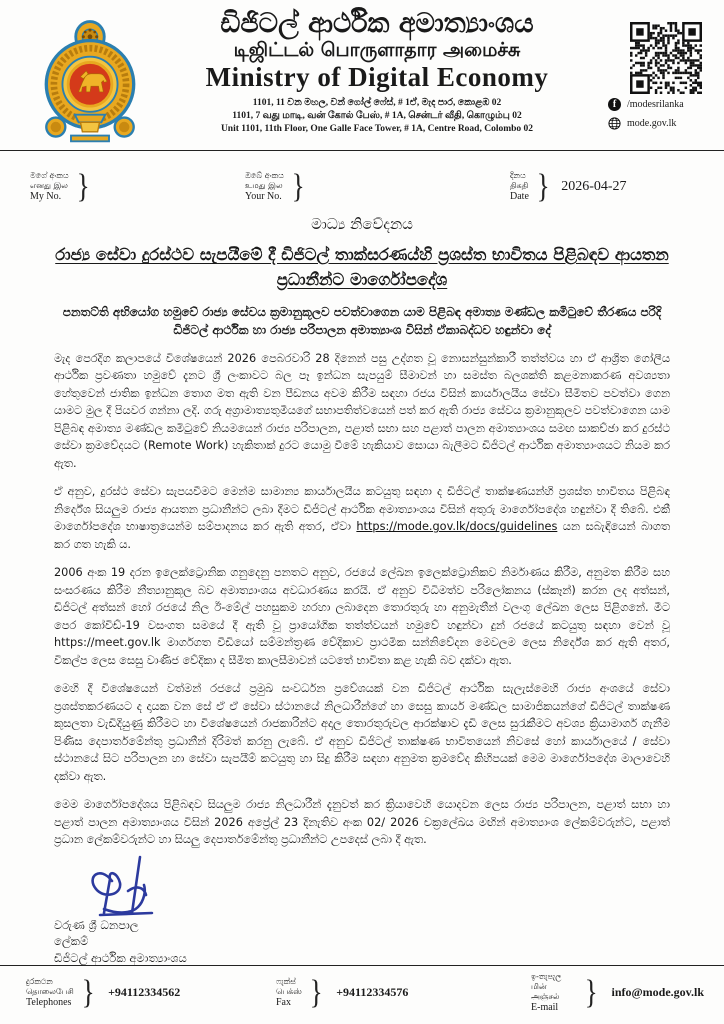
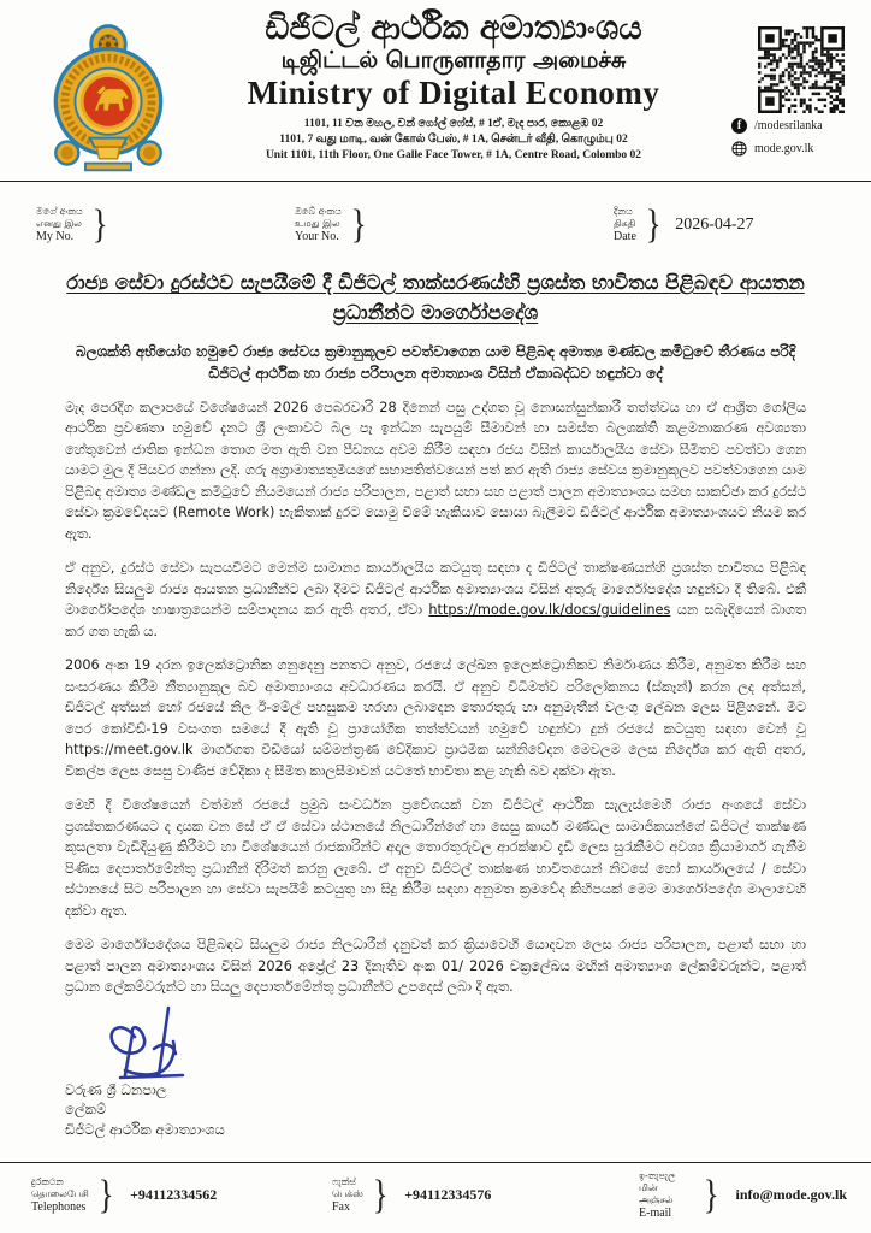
  ඩිජිටල් ආර්ථික අමාත්‍යාංශය
  டிஜிட்டல் பொருளாதார அமைச்சு
  Ministry of Digital Economy
  1101, 11 වන මහල, වන් ගෝල් ෆේස්, # 1ඒ, මැද පාර, කොළඹ 02
  1101, 7 வது மாடி, வன் கோல் பேஸ், # 1A, சென்டர் வீதி, கொழும்பு 02
  Unit 1101, 11th Floor, One Galle Face Tower, # 1A, Centre Road, Colombo 02
  f
  /modesrilanka
  mode.gov.lk
  මගේ අංකය
  எனது இல
  My No.
  }
  ඔබේ අංකය
  உமது இல
  Your No.
  }
  දිනය
  திகதி
  Date
  }
  2026-04-27
- මාධ්‍ය නිවේදනය
  රාජ්‍ය සේවා දුරස්ථව සැපයීමේ දී ඩිජිටල් තාක්සරණය්හි ප්‍රශස්ත භාවිතය පිළිබඳව ආයතන ප්‍රධානීන්ට මාර්ගෝපදේශ
- පනතට්ති අභියෝග හමුවේ රාජ්‍ය සේවය ක්‍රමානුකූලව පවත්වාගෙන යාම පිළිබඳ අමාත්‍ය මණ්ඩල කමිටුවේ තීරණය පරිදි ඩිජිටල් ආර්ථික හා රාජ්‍ය පරිපාලන අමාත්‍යාංශ විසින් ඒකාබද්ධව හඳුන්වා දේ
+ බලශක්ති අභියෝග හමුවේ රාජ්‍ය සේවය ක්‍රමානුකූලව පවත්වාගෙන යාම පිළිබඳ අමාත්‍ය මණ්ඩල කමිටුවේ තීරණය පරිදි ඩිජිටල් ආර්ථික හා රාජ්‍ය පරිපාලන අමාත්‍යාංශ විසින් ඒකාබද්ධව හඳුන්වා දේ
  මැද පෙරදිග කලාපයේ විශේෂයෙන් 2026 පෙබරවාරි 28 දිනෙන් පසු උද්ගත වූ නොසන්සුන්කාරී තත්ත්වය හා ඒ ආශ්‍රිත ගෝලීය ආර්ථික ප්‍රවණතා හමුවේ දැනට ශ්‍රී ලංකාවට බල පෑ ඉන්ධන සැපයුම් සීමාවන් හා සමස්ත බලශක්ති කළමනාකරණ අවශ්‍යතා හේතුවෙන් ජාතික ඉන්ධන තොග මත ඇති වන පීඩනය අවම කිරීම සඳහා රජය විසින් කාර්යාලයීය සේවා සීමිතව පවත්වා ගෙන යාමට මුල දී පියවර ගන්නා ලදි. ගරු අග්‍රාමාත්‍යතුමීයගේ සභාපතිත්වයෙන් පත් කර ඇති රාජ්‍ය සේවය ක්‍රමානුකූලව පවත්වාගෙන යාම පිළිබඳ අමාත්‍ය මණ්ඩල කමිටුවේ නියමයෙන් රාජ්‍ය පරිපාලන, පළාත් සභා සහ පළාත් පාලන අමාත්‍යාංශය සමඟ සාකච්ඡා කර දුරස්ථ සේවා ක්‍රමවේදයට (Remote Work) හැකිතාක් දුරට යොමු වීමේ හැකියාව සොයා බැලීමට ඩිජිටල් ආර්ථික අමාත්‍යාංශයට නියම කර ඇත.
  ඒ අනුව, දුරස්ථ සේවා සැපයවීමට මෙන්ම සාමාන්‍ය කාර්යාලයීය කටයුතු සඳහා ද ඩිජිටල් තාක්ෂණයන්හි ප්‍රශස්ත භාවිතය පිළිබඳ නිර්දේශ සියලුම රාජ්‍ය ආයතන ප්‍රධානීන්ට ලබා දීමට ඩිජිටල් ආර්ථික අමාත්‍යාංශය විසින් අතුරු මාර්ගෝපදේශ හඳුන්වා දී තිබේ. එකී මාර්ගෝපදේශ භාෂාත්‍රයෙන්ම සම්පාදනය කර ඇති අතර, ඒවා https://mode.gov.lk/docs/guidelines යන සබැඳියෙන් බාගත කර ගත හැකි ය.
  2006 අංක 19 දරන ඉලෙක්ට්‍රොනික ගනුදෙනු පනතට අනුව, රජයේ ලේඛන ඉලෙක්ට්‍රොනිකව නිර්මාණය කිරීම, අනුමත කිරීම සහ සංසරණය කිරීම නීත්‍යානුකූල බව අමාත්‍යාංශය අවධාරණය කරයි. ඒ අනුව විධිමත්ව පරිලෝකනය (ස්කෑන්) කරන ලද අත්සන්, ඩිජිටල් අත්සන් හෝ රජයේ නිල ඊ-මේල් පහසුකම හරහා ලබාදෙන තොරතුරු හා අනුමැතීන් වලංගු ලේඛන ලෙස පිළිගනේ. මීට පෙර කෝවිඩ්-19 වසංගත සමයේ දී ඇති වූ ප්‍රායෝගික තත්ත්වයන් හමුවේ හඳුන්වා දුන් රජයේ කටයුතු සඳහා වෙන් වූ https://meet.gov.lk මාර්ගගත වීඩියෝ සම්මන්ත්‍රණ වේදිකාව ප්‍රාථමික සන්නිවේදන මෙවලම ලෙස නිර්දේශ කර ඇති අතර, විකල්ප ලෙස සෙසු වාණිජ වේදිකා ද සීමිත කාලසීමාවන් යටතේ භාවිතා කළ හැකි බව දක්වා ඇත.
  මෙහි දී විශේෂයෙන් වත්මන් රජයේ ප්‍රමුඛ සංවර්ධන ප්‍රවේශයක් වන ඩිජිටල් ආර්ථික සැලැස්මෙහි රාජ්‍ය අංශයේ සේවා ප්‍රශස්තකරණයට ද දායක වන සේ ඒ ඒ සේවා ස්ථානයේ නිලධාරීන්ගේ හා සෙසු කාර්ය මණ්ඩල සාමාජිකයන්ගේ ඩිජිටල් තාක්ෂණ කුසලතා වැඩිදියුණු කිරීමට හා විශේෂයෙන් රාජකාරින්ට අදාල තොරතුරුවල ආරක්ෂාව දැඩි ලෙස සුරැකීමට අවශ්‍ය ක්‍රියාමාර්ග ගැනීම පිණිස දෙපාර්තමේන්තු ප්‍රධානීන් දිරිමත් කරනු ලැබේ. ඒ අනුව ඩිජිටල් තාක්ෂණ භාවිතයෙන් නිවසේ හෝ කාර්යාලයේ / සේවා ස්ථානයේ සිට පරිපාලන හා සේවා සැපයීම් කටයුතු හා සිදු කිරීම සඳහා අනුමත ක්‍රමවේද කිහිපයක් මෙම මාර්ගෝපදේශ මාලාවෙහි දක්වා ඇත.
- මෙම මාර්ගෝපදේශය පිළිබඳව සියලුම රාජ්‍ය නිලධාරීන් දැනුවත් කර ක්‍රියාවෙහි යොදවන ලෙස රාජ්‍ය පරිපාලන, පළාත් සභා හා පළාත් පාලන අමාත්‍යාංශය විසින් 2026 අප්‍රේල් 23 දිනැතිව අංක 02/ 2026 චක්‍රලේඛය මඟින් අමාත්‍යාංශ ලේකම්වරුන්ට, පළාත් ප්‍රධාන ලේකම්වරුන්ට හා සියලු දෙපාර්තමේන්තු ප්‍රධානීන්ට උපදෙස් ලබා දී ඇත.
+ මෙම මාර්ගෝපදේශය පිළිබඳව සියලුම රාජ්‍ය නිලධාරීන් දැනුවත් කර ක්‍රියාවෙහි යොදවන ලෙස රාජ්‍ය පරිපාලන, පළාත් සභා හා පළාත් පාලන අමාත්‍යාංශය විසින් 2026 අප්‍රේල් 23 දිනැතිව අංක 01/ 2026 චක්‍රලේඛය මඟින් අමාත්‍යාංශ ලේකම්වරුන්ට, පළාත් ප්‍රධාන ලේකම්වරුන්ට හා සියලු දෙපාර්තමේන්තු ප්‍රධානීන්ට උපදෙස් ලබා දී ඇත.
  වරුණ ශ්‍රී ධනපාල
  ලේකම්
  ඩිජිටල් ආර්ථික අමාත්‍යාංශය
  දුරකථන
  தொலைபேசி
  Telephones
  }
  +94112334562
  ෆැක්ස්
  பெக்ஸ்
  Fax
  }
  +94112334576
  ඉ-තැපැල
  மின் அஞ்சல்
  E-mail
  }
  info@mode.gov.lk
